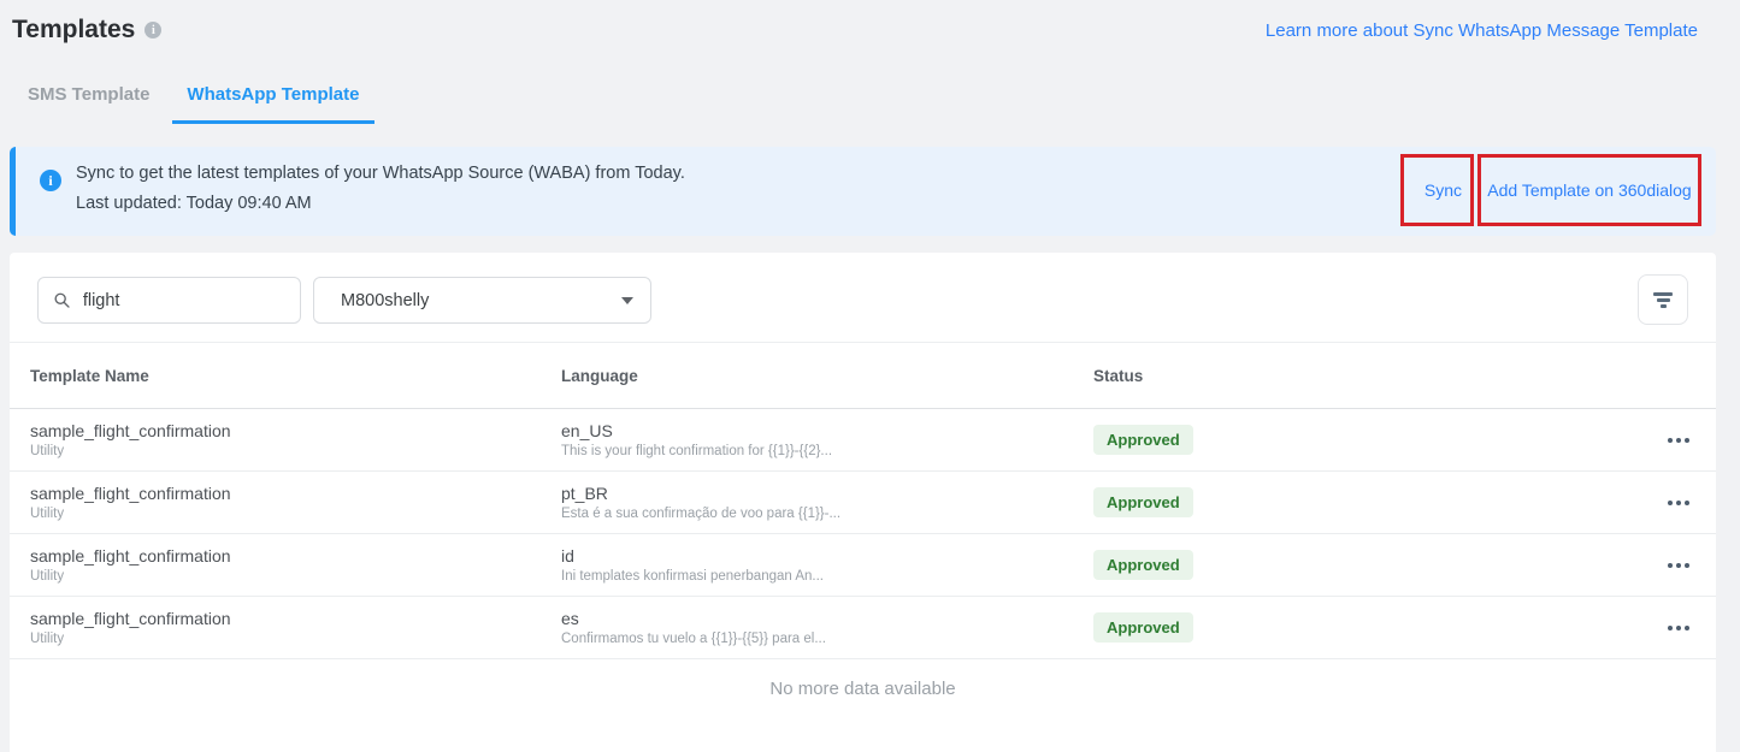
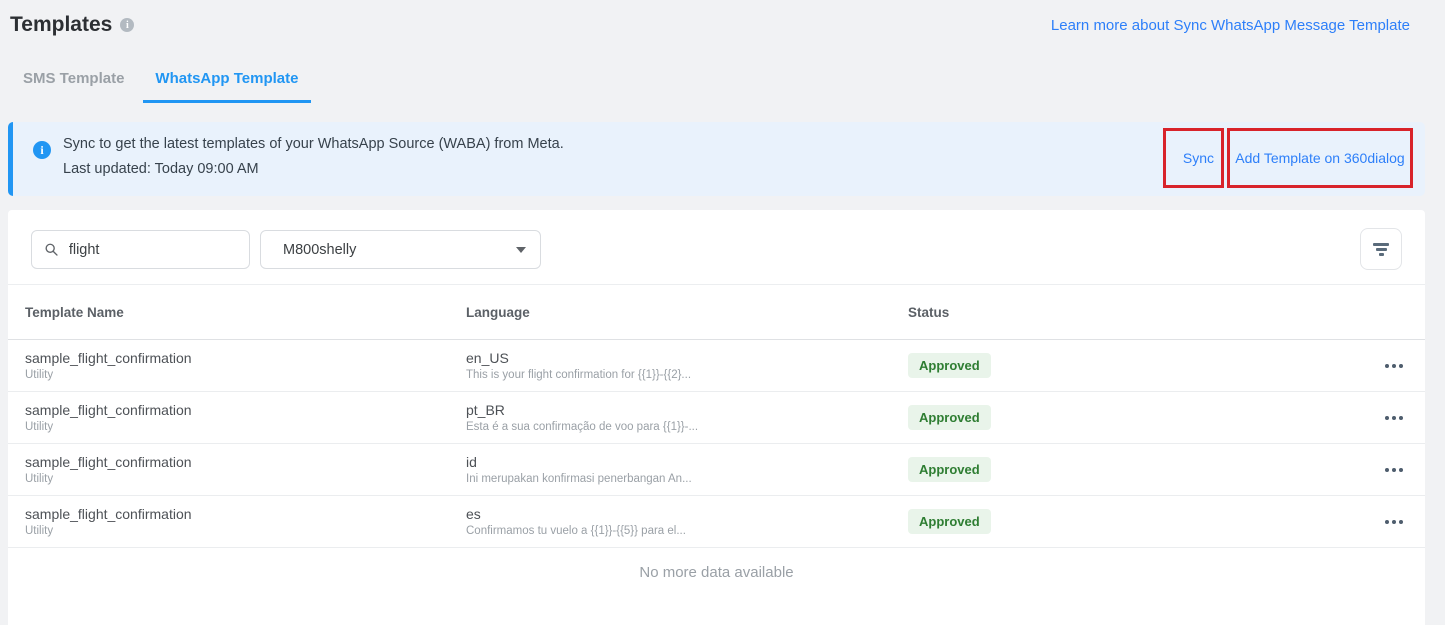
  Templates
  i
  Learn more about Sync WhatsApp Message Template
  SMS Template
  WhatsApp Template
  i
- Sync to get the latest templates of your WhatsApp Source (WABA) from Today.
+ Sync to get the latest templates of your WhatsApp Source (WABA) from Meta.
- Last updated: Today 09:40 AM
+ Last updated: Today 09:00 AM
  Sync
  Add Template on 360dialog
  flight
  M800shelly
  Template Name
  Language
  Status
  sample_flight_confirmation
  Utility
  en_US
  This is your flight confirmation for {{1}}-{{2}...
  Approved
  sample_flight_confirmation
  Utility
  pt_BR
  Esta é a sua confirmação de voo para {{1}}-...
  Approved
  sample_flight_confirmation
  Utility
  id
- Ini templates konfirmasi penerbangan An...
+ Ini merupakan konfirmasi penerbangan An...
  Approved
  sample_flight_confirmation
  Utility
  es
  Confirmamos tu vuelo a {{1}}-{{5}} para el...
  Approved
  No more data available
